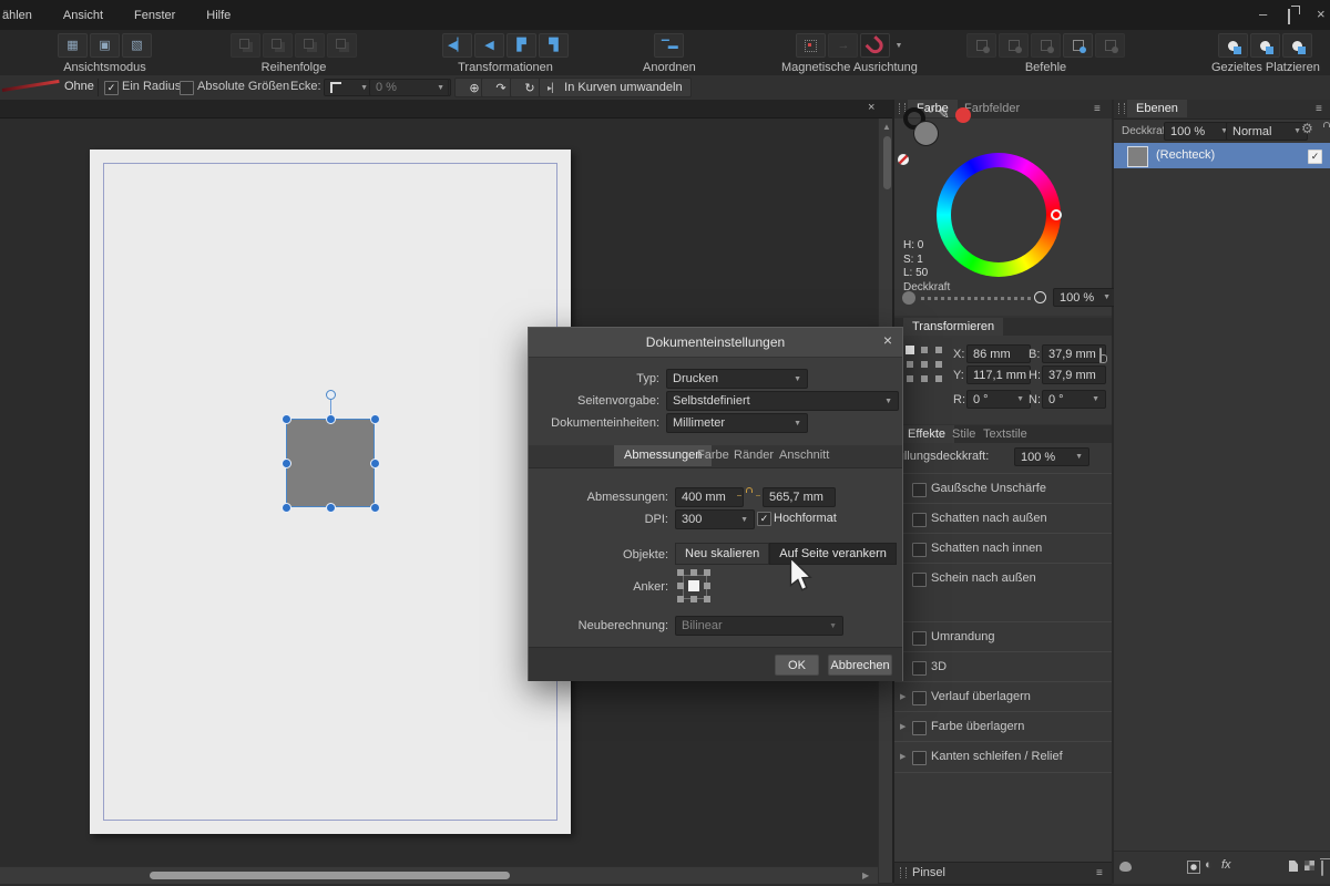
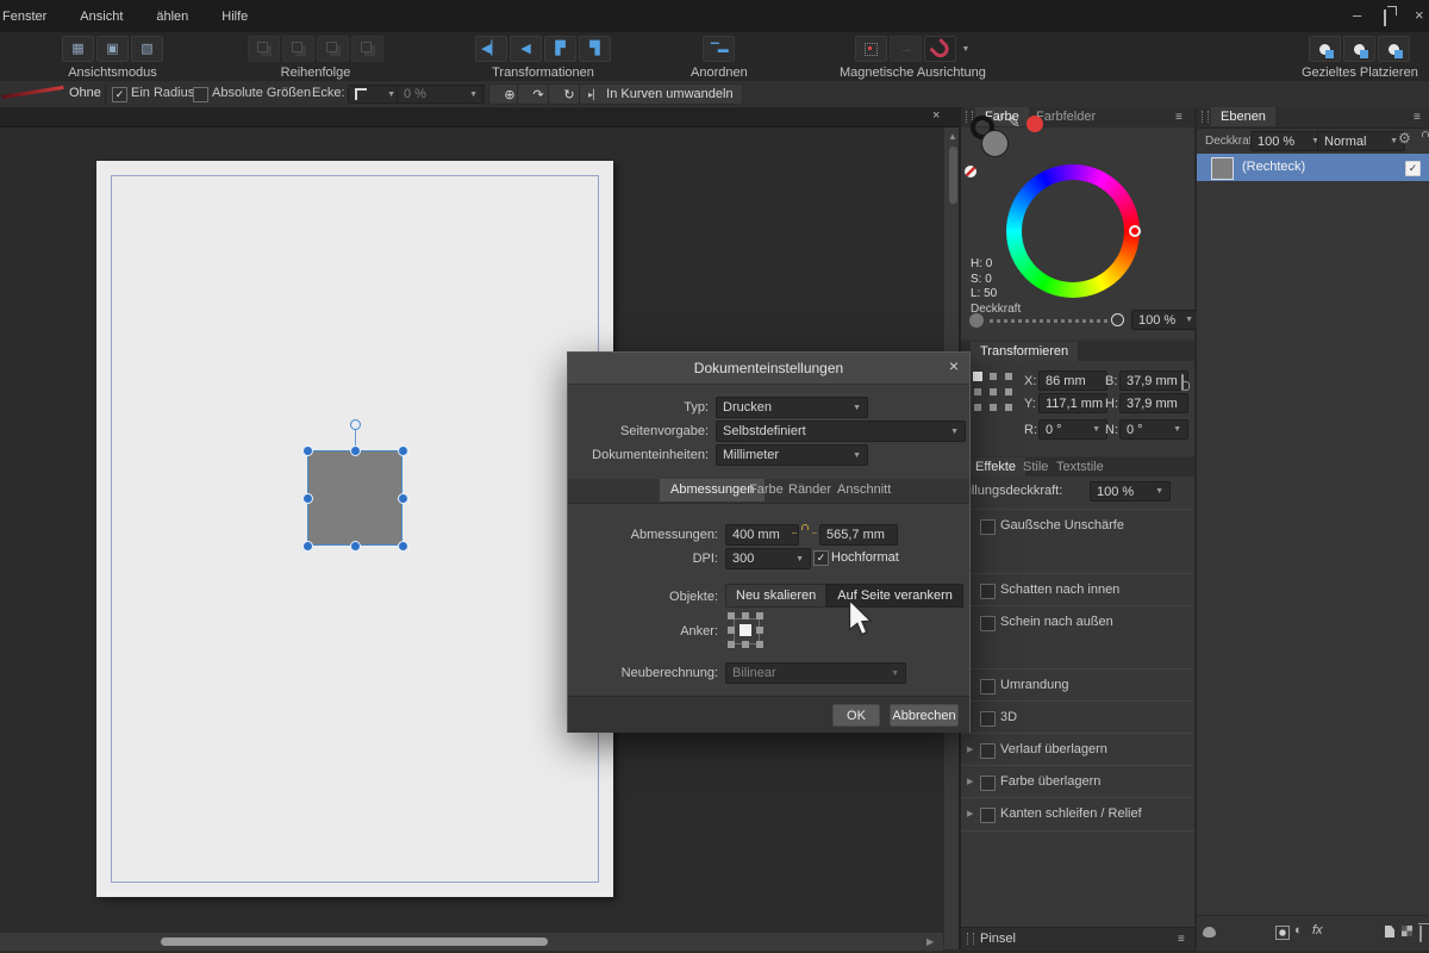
- ählen
+ Fenster
  Ansicht
- Fenster
+ ählen
  Hilfe
  –
  ×
  ▦
  ▣
  ▧
  Ansichtsmodus
  Reihenfolge
  ◀▏
  ◀
  ▛
  ▜
  Transformationen
  ▔▬
  Anordnen
  →
  Magnetische Ausrichtung
- Befehle
  Gezieltes Platzieren
  Ohne
  ✓
  Ein Radius
  Absolute Größen
  Ecke:
  0 %
  ⊕
  ↷
  ↻
  ▸▏
  In Kurven umwandeln
  ×
  ▶
  ▲
  Farbe
  arbfelder
  ≡
  ↺
  ✎
  H: 0
- S: 1
+ S: 0
  L: 50
  Deckkraft
  100 %
  Transformieren
  X:
  86 mm
  B:
  37,9 mm
  Y:
  117,1 mm
  H:
  37,9 mm
  R:
  0 °
  N:
  0 °
  Effekte
  Stile
  Textstile
  llungsdeckkraft:
  100 %
  Gaußsche Unschärfe
- Schatten nach außen
  Schatten nach innen
  Schein nach außen
  Umrandung
  3D
  Verlauf überlagern
  Farbe überlagern
  Kanten schleifen / Relief
  Pinsel
  ≡
  Ebenen
  ≡
  Deckkra
  100 %
  Normal
  ⚙
  (Rechteck)
  ✓
  ◐
  fx
  Dokumenteinstellungen
  ×
  Typ:
  Drucken
  Seitenvorgabe:
  Selbstdefiniert
  Dokumenteinheiten:
  Millimeter
  Abmessungen
  Farbe
  Ränder
  Anschnitt
  Abmessungen:
  400 mm
  565,7 mm
  DPI:
  300
  ✓
  Hochformat
  Objekte:
  Neu skalieren
  Auf Seite verankern
  Anker:
  Neuberechnung:
  Bilinear
  OK
  Abbrechen
